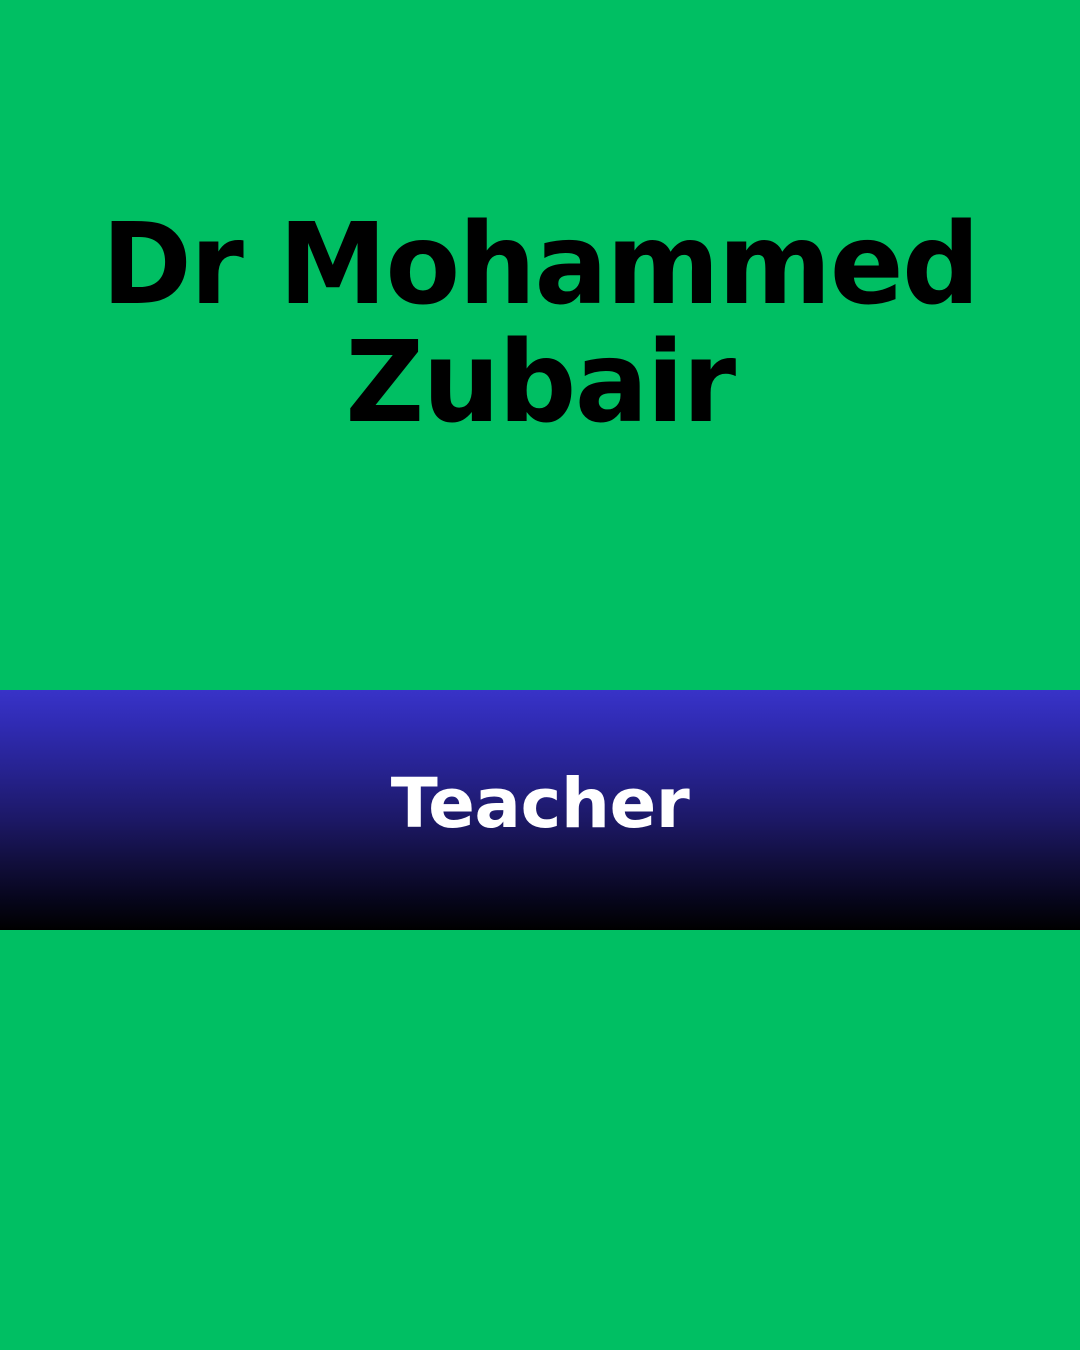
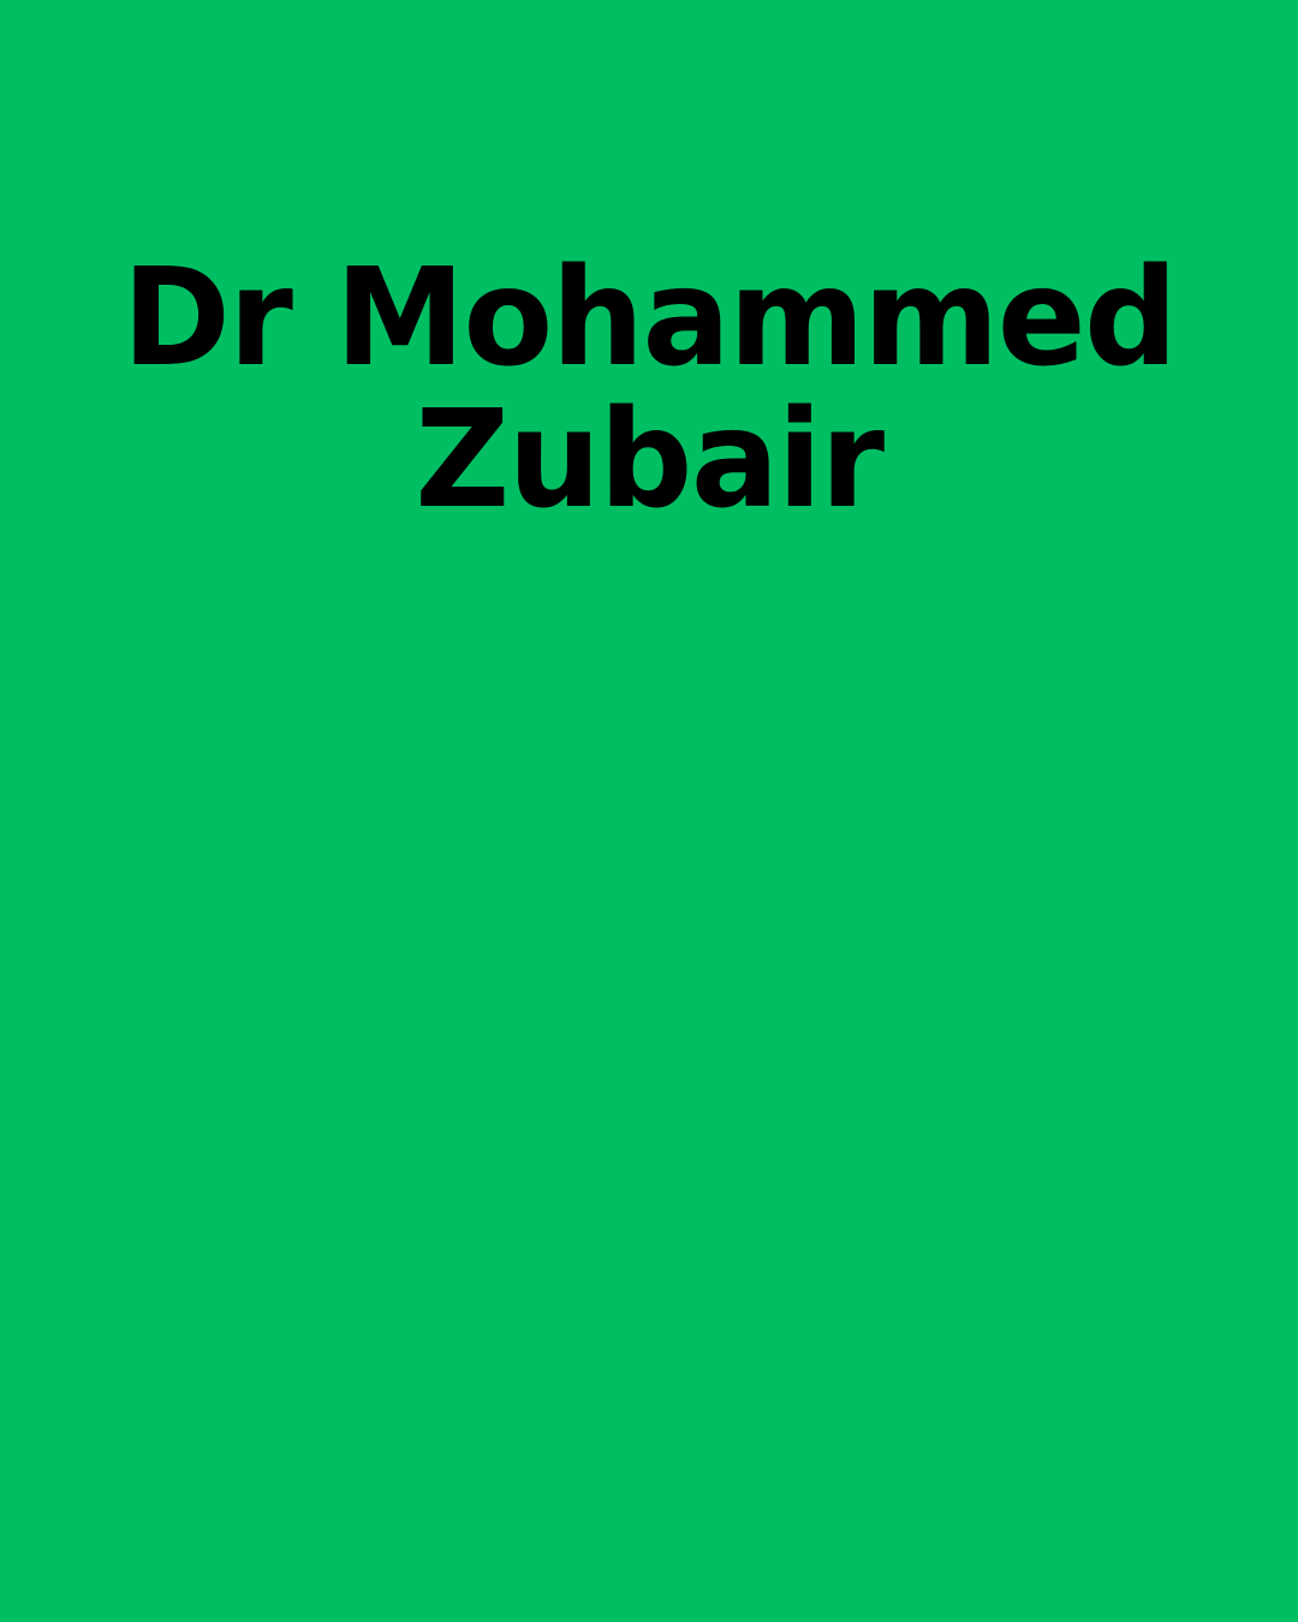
  Dr Mohammed
  Zubair
- Teacher
